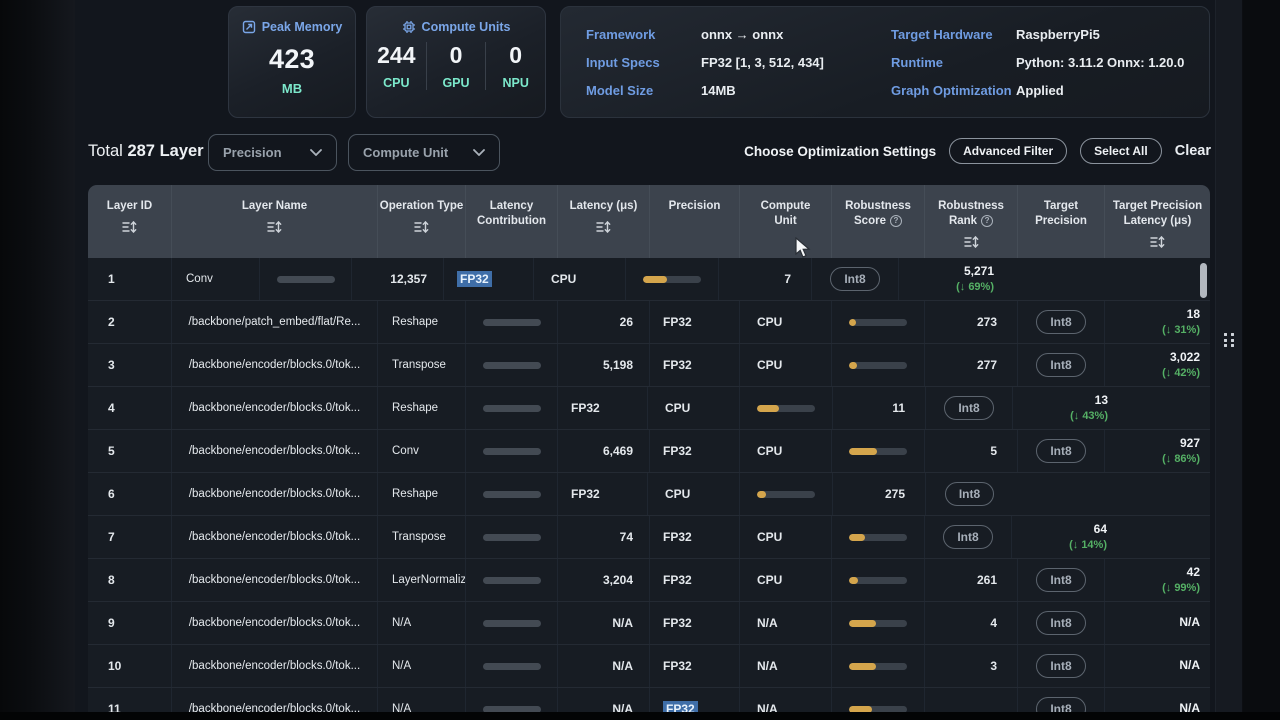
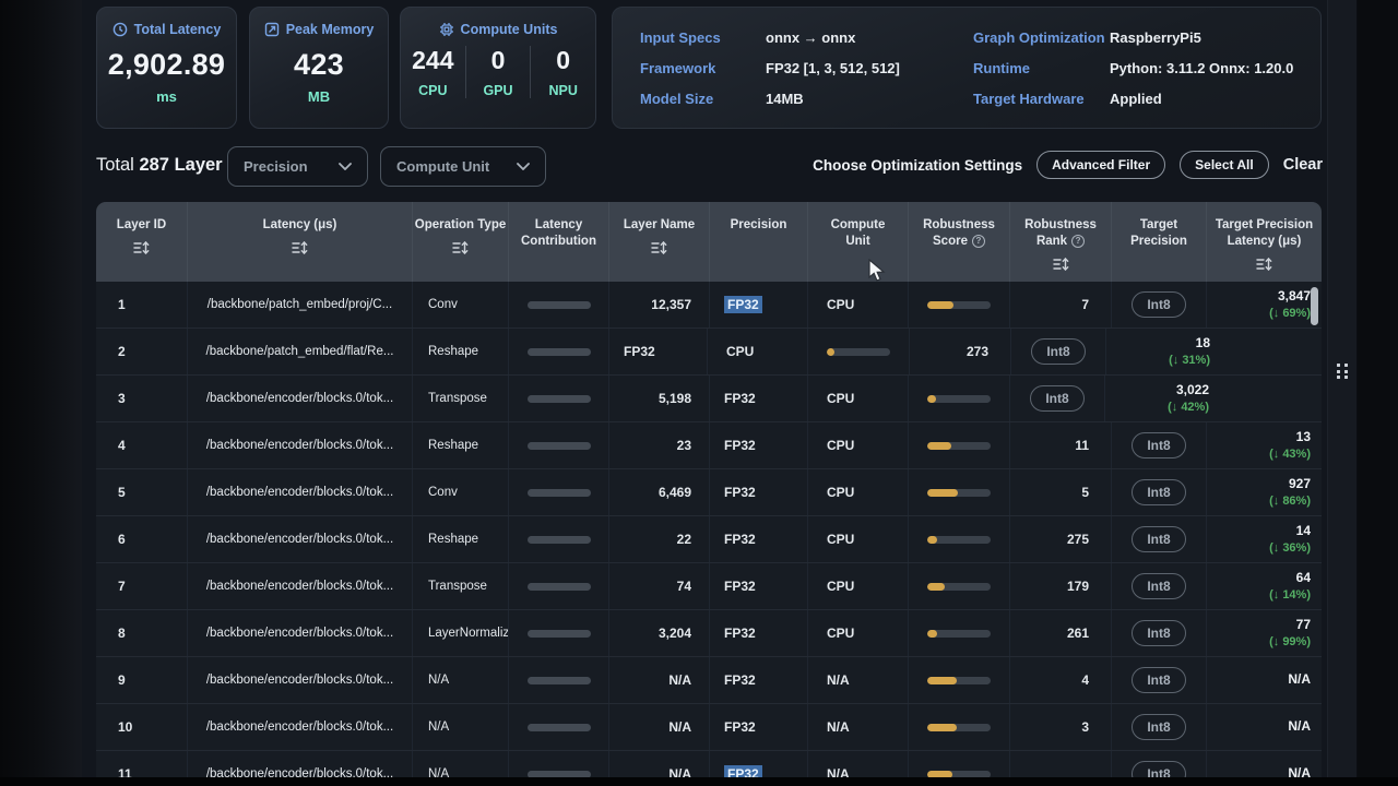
+ Total Latency
+ 2,902.89
+ ms
  Peak Memory
  423
  MB
  Compute Units
  244
  CPU
  0
  GPU
  0
  NPU
- Framework
+ Input Specs
  onnx → onnx
- Target Hardware
+ Graph Optimization
  RaspberryPi5
- Input Specs
+ Framework
- FP32 [1, 3, 512, 434]
+ FP32 [1, 3, 512, 512]
  Runtime
  Python: 3.11.2 Onnx: 1.20.0
  Model Size
  14MB
- Graph Optimization
+ Target Hardware
  Applied
  Total 287 Layer
  Precision
  Compute Unit
  Choose Optimization Settings
  Advanced Filter
  Select All
  Clear
  Layer ID
- Layer Name
+ Latency (μs)
  Operation Type
  Latency Contribution
- Latency (μs)
+ Layer Name
  Precision
  Compute Unit
  Robustness Score ?
  Robustness Rank ?
  Target Precision
  Target Precision Latency (μs)
  1
+ /backbone/patch_embed/proj/C...
  Conv
  12,357
  FP32
  CPU
  7
  Int8
- 5,271
+ 3,847
  (↓ 69%)
  2
  /backbone/patch_embed/flat/Re...
  Reshape
- 26
  FP32
  CPU
  273
  Int8
  18
  (↓ 31%)
  3
  /backbone/encoder/blocks.0/tok...
  Transpose
  5,198
  FP32
  CPU
- 277
  Int8
  3,022
  (↓ 42%)
  4
  /backbone/encoder/blocks.0/tok...
  Reshape
+ 23
  FP32
  CPU
  11
  Int8
  13
  (↓ 43%)
  5
  /backbone/encoder/blocks.0/tok...
  Conv
  6,469
  FP32
  CPU
  5
  Int8
  927
  (↓ 86%)
  6
  /backbone/encoder/blocks.0/tok...
  Reshape
+ 22
  FP32
  CPU
  275
  Int8
+ 14
+ (↓ 36%)
  7
  /backbone/encoder/blocks.0/tok...
  Transpose
  74
  FP32
  CPU
+ 179
  Int8
  64
  (↓ 14%)
  8
  /backbone/encoder/blocks.0/tok...
  LayerNormaliz
  3,204
  FP32
  CPU
  261
  Int8
- 42
+ 77
  (↓ 99%)
  9
  /backbone/encoder/blocks.0/tok...
  N/A
  N/A
  FP32
  N/A
  4
  Int8
  N/A
  10
  /backbone/encoder/blocks.0/tok...
  N/A
  N/A
  FP32
  N/A
  3
  Int8
  N/A
  11
  /backbone/encoder/blocks.0/tok...
  N/A
  N/A
  FP32
  N/A
  Int8
  N/A
